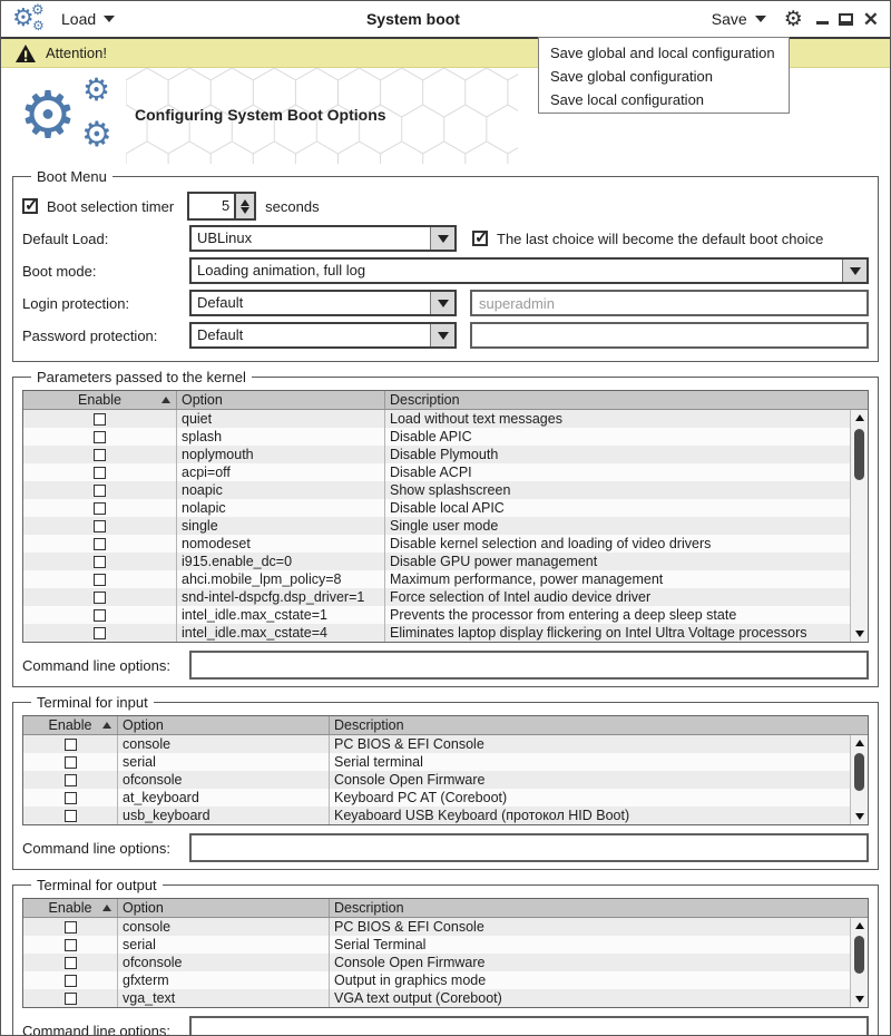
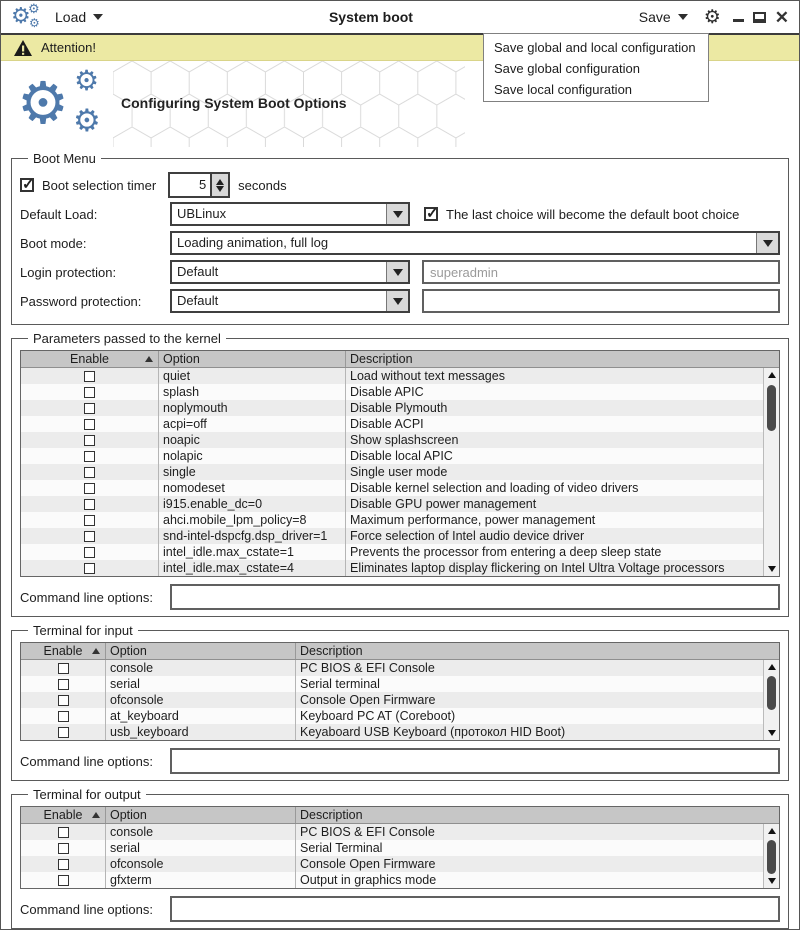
  ⚙
  ⚙
  ⚙
  Load
  System boot
  Save
  ⚙
  ✕
  Attention!
  ⚙
  ⚙
  ⚙
  Configuring System Boot Options
  Save global and local configuration
  Save global configuration
  Save local configuration
  Boot Menu
  Boot selection timer
  5
  seconds
  Default Load:
  UBLinux
  The last choice will become the default boot choice
  Boot mode:
  Loading animation, full log
  Login protection:
  Default
  superadmin
  Password protection:
  Default
  Parameters passed to the kernel
  Enable
  Option
  Description
  quiet
  Load without text messages
  splash
  Disable APIC
  noplymouth
  Disable Plymouth
  acpi=off
  Disable ACPI
  noapic
  Show splashscreen
  nolapic
  Disable local APIC
  single
  Single user mode
  nomodeset
  Disable kernel selection and loading of video drivers
  i915.enable_dc=0
  Disable GPU power management
  ahci.mobile_lpm_policy=8
  Maximum performance, power management
  snd-intel-dspcfg.dsp_driver=1
  Force selection of Intel audio device driver
  intel_idle.max_cstate=1
  Prevents the processor from entering a deep sleep state
  intel_idle.max_cstate=4
  Eliminates laptop display flickering on Intel Ultra Voltage processors
  Command line options:
  Terminal for input
  Enable
  Option
  Description
  console
  PC BIOS & EFI Console
  serial
  Serial terminal
  ofconsole
  Console Open Firmware
  at_keyboard
  Keyboard PC AT (Coreboot)
  usb_keyboard
  Keyaboard USB Keyboard (протокол HID Boot)
  Command line options:
  Terminal for output
  Enable
  Option
  Description
  console
  PC BIOS & EFI Console
  serial
  Serial Terminal
  ofconsole
  Console Open Firmware
  gfxterm
  Output in graphics mode
- vga_text
- VGA text output (Coreboot)
  Command line options:
